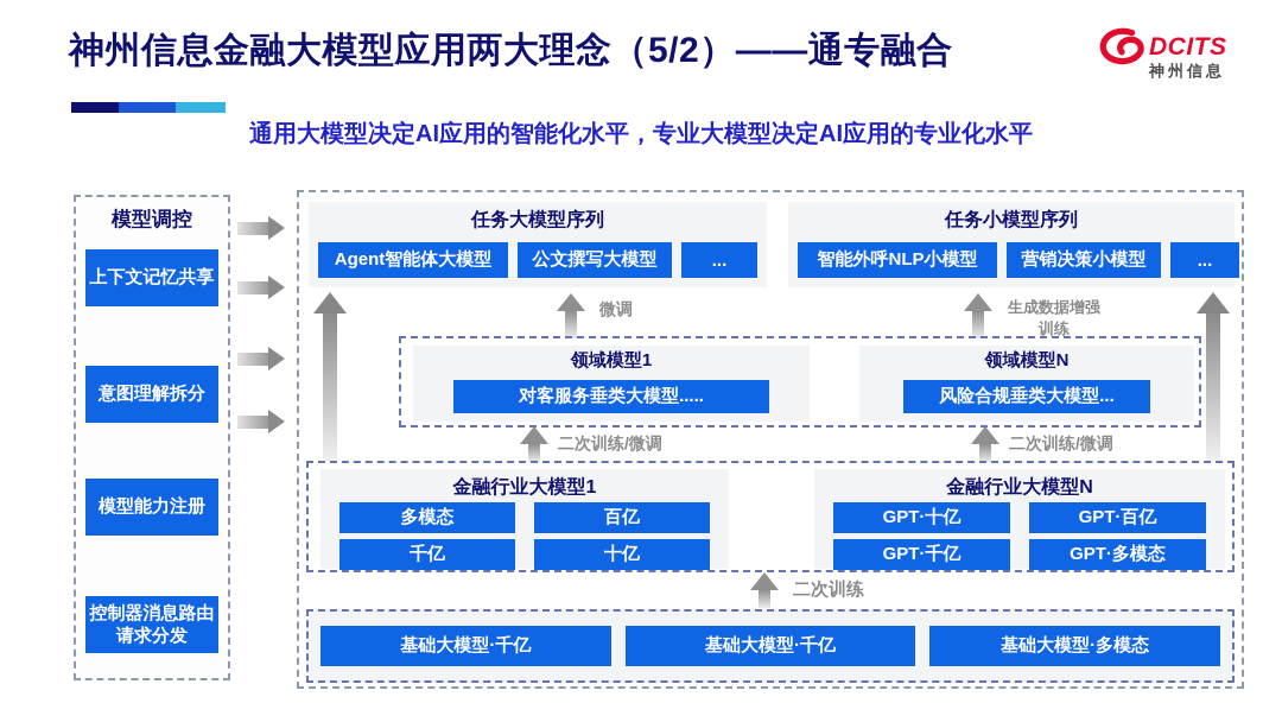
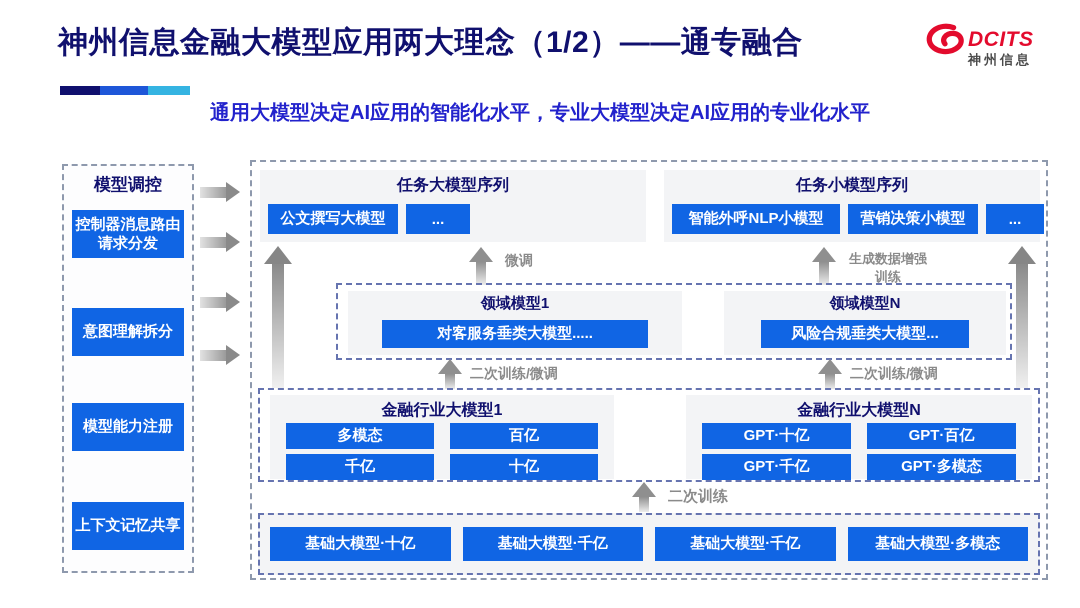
- 神州信息金融大模型应用两大理念（5/2）——通专融合
+ 神州信息金融大模型应用两大理念（1/2）——通专融合
  DCITS
  神州信息
  通用大模型决定AI应用的智能化水平，专业大模型决定AI应用的专业化水平
  模型调控
- 上下文记忆共享
+ 控制器消息路由请求分发
  意图理解拆分
  模型能力注册
- 控制器消息路由请求分发
+ 上下文记忆共享
  任务大模型序列
- Agent智能体大模型
  公文撰写大模型
  ...
  任务小模型序列
  智能外呼NLP小模型
  营销决策小模型
  ...
  微调
  生成数据增强训练
  领域模型1
  对客服务垂类大模型.....
  领域模型N
  风险合规垂类大模型...
  二次训练/微调
  二次训练/微调
  金融行业大模型1
  多模态
  百亿
  千亿
  十亿
  金融行业大模型N
  GPT·十亿
  GPT·百亿
  GPT·千亿
  GPT·多模态
  二次训练
+ 基础大模型·十亿
  基础大模型·千亿
  基础大模型·千亿
  基础大模型·多模态
